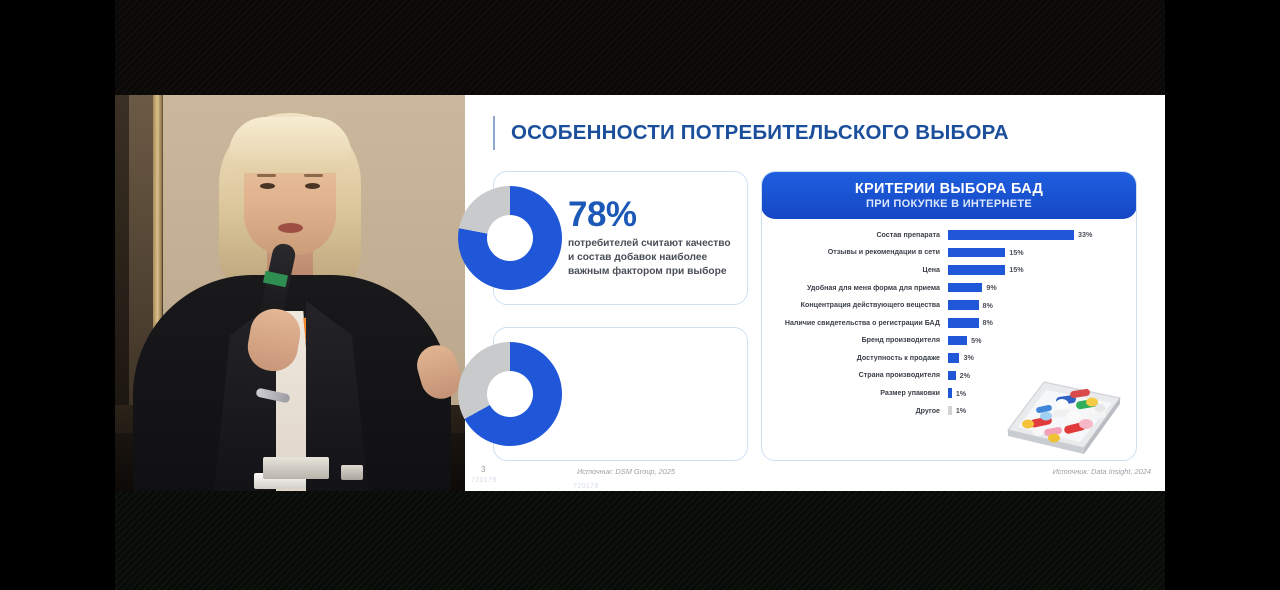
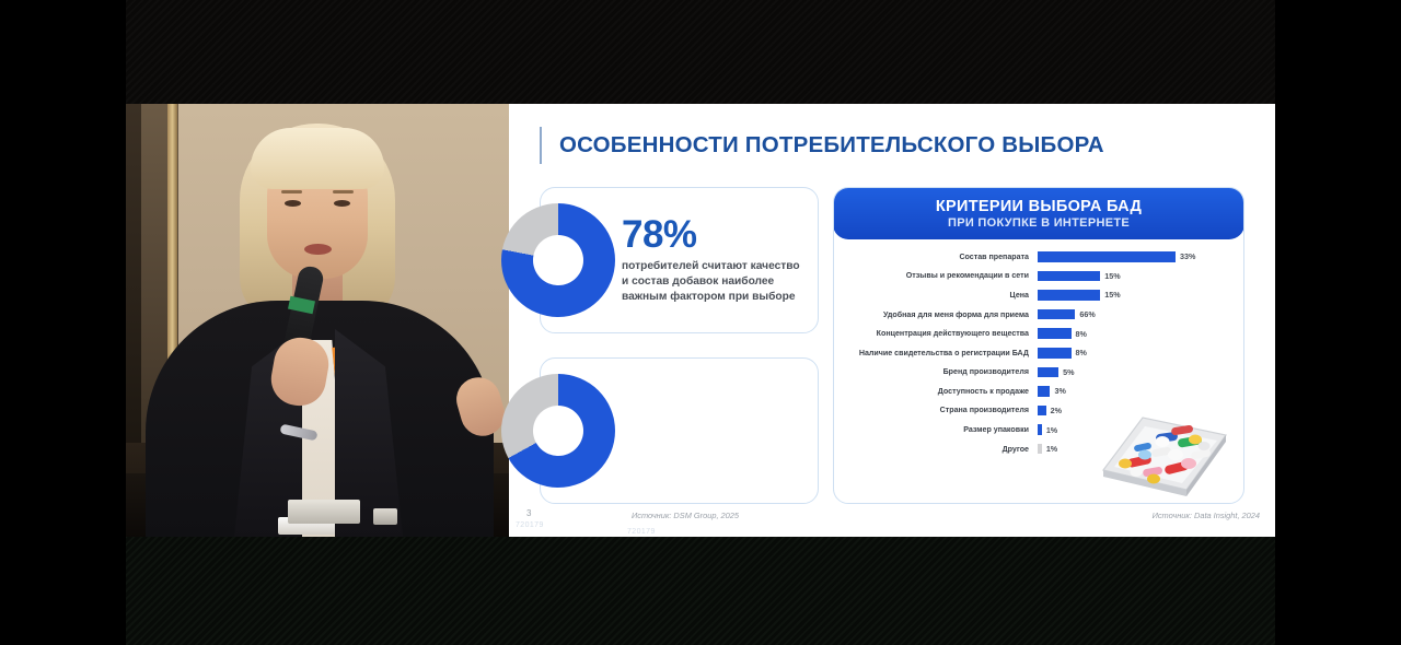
  ОСОБЕННОСТИ ПОТРЕБИТЕЛЬСКОГО ВЫБОРА
  78%
  потребителей считают качество и состав добавок наиболее важным фактором при выборе
  КРИТЕРИИ ВЫБОРА БАД
  ПРИ ПОКУПКЕ В ИНТЕРНЕТЕ
  Состав препарата
  33%
  Отзывы и рекомендации в сети
  15%
  Цена
  15%
  Удобная для меня форма для приема
- 9%
+ 66%
  Концентрация действующего вещества
  8%
  Наличие свидетельства о регистрации БАД
  8%
  Бренд производителя
  5%
  Доступность к продаже
  3%
  Страна производителя
  2%
  Размер упаковки
  1%
  Другое
  1%
  Источник: DSM Group, 2025
  Источник: Data Insight, 2024
  3
